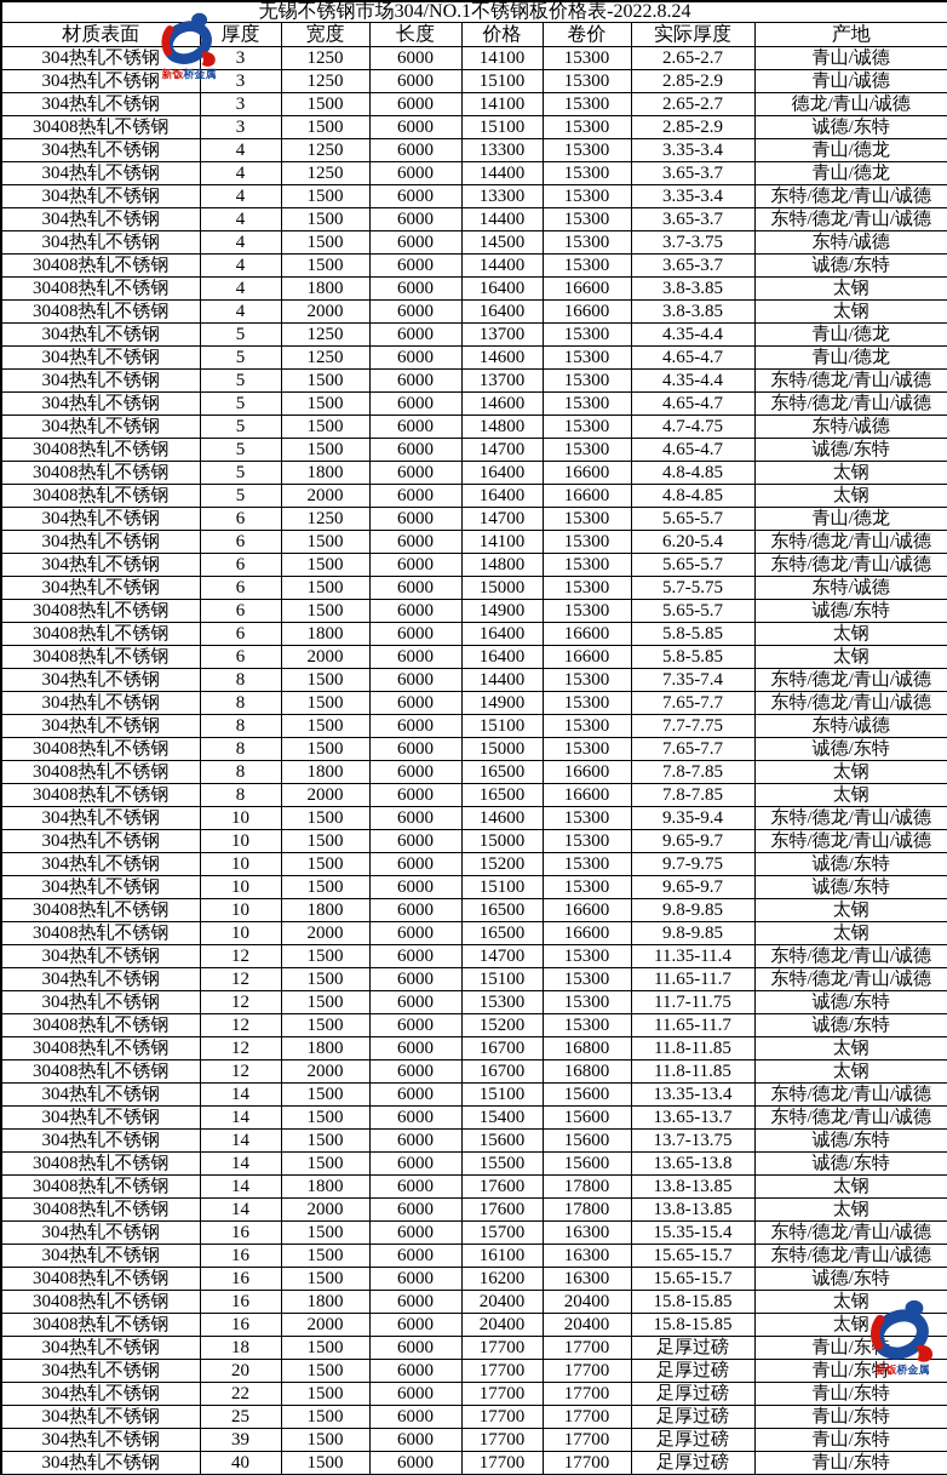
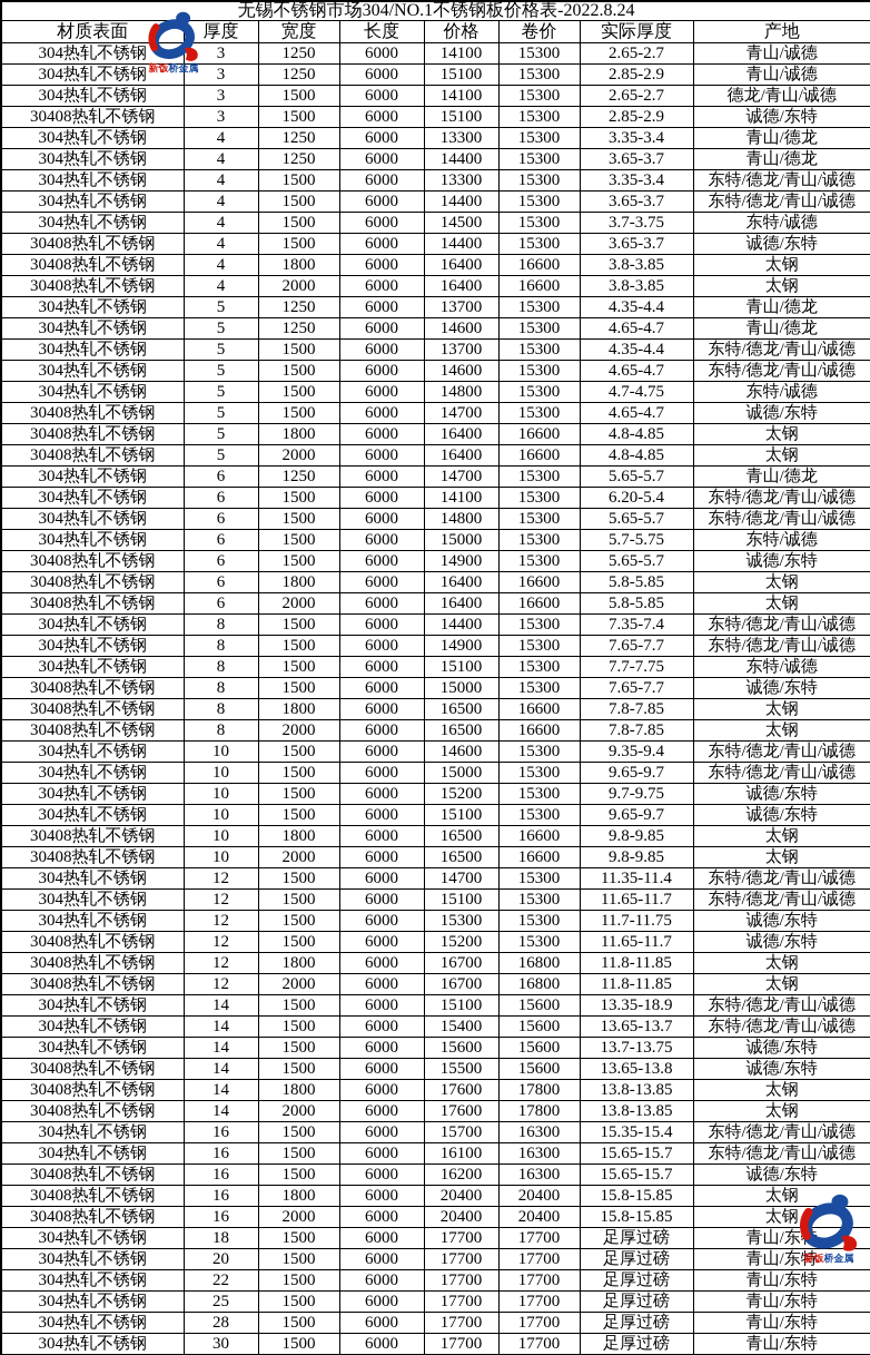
  无锡不锈钢市场304/NO.1不锈钢板价格表-2022.8.24
  材质表面	厚度	宽度	长度	价格	卷价	实际厚度	产地
  304热轧不锈钢	3	1250	6000	14100	15300	2.65-2.7	青山/诚德
  304热轧不锈钢	3	1250	6000	15100	15300	2.85-2.9	青山/诚德
  304热轧不锈钢	3	1500	6000	14100	15300	2.65-2.7	德龙/青山/诚德
  30408热轧不锈钢	3	1500	6000	15100	15300	2.85-2.9	诚德/东特
  304热轧不锈钢	4	1250	6000	13300	15300	3.35-3.4	青山/德龙
  304热轧不锈钢	4	1250	6000	14400	15300	3.65-3.7	青山/德龙
  304热轧不锈钢	4	1500	6000	13300	15300	3.35-3.4	东特/德龙/青山/诚德
  304热轧不锈钢	4	1500	6000	14400	15300	3.65-3.7	东特/德龙/青山/诚德
  304热轧不锈钢	4	1500	6000	14500	15300	3.7-3.75	东特/诚德
  30408热轧不锈钢	4	1500	6000	14400	15300	3.65-3.7	诚德/东特
  30408热轧不锈钢	4	1800	6000	16400	16600	3.8-3.85	太钢
  30408热轧不锈钢	4	2000	6000	16400	16600	3.8-3.85	太钢
  304热轧不锈钢	5	1250	6000	13700	15300	4.35-4.4	青山/德龙
  304热轧不锈钢	5	1250	6000	14600	15300	4.65-4.7	青山/德龙
  304热轧不锈钢	5	1500	6000	13700	15300	4.35-4.4	东特/德龙/青山/诚德
  304热轧不锈钢	5	1500	6000	14600	15300	4.65-4.7	东特/德龙/青山/诚德
  304热轧不锈钢	5	1500	6000	14800	15300	4.7-4.75	东特/诚德
  30408热轧不锈钢	5	1500	6000	14700	15300	4.65-4.7	诚德/东特
  30408热轧不锈钢	5	1800	6000	16400	16600	4.8-4.85	太钢
  30408热轧不锈钢	5	2000	6000	16400	16600	4.8-4.85	太钢
  304热轧不锈钢	6	1250	6000	14700	15300	5.65-5.7	青山/德龙
  304热轧不锈钢	6	1500	6000	14100	15300	6.20-5.4	东特/德龙/青山/诚德
  304热轧不锈钢	6	1500	6000	14800	15300	5.65-5.7	东特/德龙/青山/诚德
  304热轧不锈钢	6	1500	6000	15000	15300	5.7-5.75	东特/诚德
  30408热轧不锈钢	6	1500	6000	14900	15300	5.65-5.7	诚德/东特
  30408热轧不锈钢	6	1800	6000	16400	16600	5.8-5.85	太钢
  30408热轧不锈钢	6	2000	6000	16400	16600	5.8-5.85	太钢
  304热轧不锈钢	8	1500	6000	14400	15300	7.35-7.4	东特/德龙/青山/诚德
  304热轧不锈钢	8	1500	6000	14900	15300	7.65-7.7	东特/德龙/青山/诚德
  304热轧不锈钢	8	1500	6000	15100	15300	7.7-7.75	东特/诚德
  30408热轧不锈钢	8	1500	6000	15000	15300	7.65-7.7	诚德/东特
  30408热轧不锈钢	8	1800	6000	16500	16600	7.8-7.85	太钢
  30408热轧不锈钢	8	2000	6000	16500	16600	7.8-7.85	太钢
  304热轧不锈钢	10	1500	6000	14600	15300	9.35-9.4	东特/德龙/青山/诚德
  304热轧不锈钢	10	1500	6000	15000	15300	9.65-9.7	东特/德龙/青山/诚德
  304热轧不锈钢	10	1500	6000	15200	15300	9.7-9.75	诚德/东特
  304热轧不锈钢	10	1500	6000	15100	15300	9.65-9.7	诚德/东特
  30408热轧不锈钢	10	1800	6000	16500	16600	9.8-9.85	太钢
  30408热轧不锈钢	10	2000	6000	16500	16600	9.8-9.85	太钢
  304热轧不锈钢	12	1500	6000	14700	15300	11.35-11.4	东特/德龙/青山/诚德
  304热轧不锈钢	12	1500	6000	15100	15300	11.65-11.7	东特/德龙/青山/诚德
  304热轧不锈钢	12	1500	6000	15300	15300	11.7-11.75	诚德/东特
  30408热轧不锈钢	12	1500	6000	15200	15300	11.65-11.7	诚德/东特
  30408热轧不锈钢	12	1800	6000	16700	16800	11.8-11.85	太钢
  30408热轧不锈钢	12	2000	6000	16700	16800	11.8-11.85	太钢
- 304热轧不锈钢	14	1500	6000	15100	15600	13.35-13.4	东特/德龙/青山/诚德
+ 304热轧不锈钢	14	1500	6000	15100	15600	13.35-18.9	东特/德龙/青山/诚德
  304热轧不锈钢	14	1500	6000	15400	15600	13.65-13.7	东特/德龙/青山/诚德
  304热轧不锈钢	14	1500	6000	15600	15600	13.7-13.75	诚德/东特
  30408热轧不锈钢	14	1500	6000	15500	15600	13.65-13.8	诚德/东特
  30408热轧不锈钢	14	1800	6000	17600	17800	13.8-13.85	太钢
  30408热轧不锈钢	14	2000	6000	17600	17800	13.8-13.85	太钢
  304热轧不锈钢	16	1500	6000	15700	16300	15.35-15.4	东特/德龙/青山/诚德
  304热轧不锈钢	16	1500	6000	16100	16300	15.65-15.7	东特/德龙/青山/诚德
  30408热轧不锈钢	16	1500	6000	16200	16300	15.65-15.7	诚德/东特
  30408热轧不锈钢	16	1800	6000	20400	20400	15.8-15.85	太钢
  30408热轧不锈钢	16	2000	6000	20400	20400	15.8-15.85	太钢
  304热轧不锈钢	18	1500	6000	17700	17700	足厚过磅	青山/东
  304热轧不锈钢	20	1500	6000	17700	17700	足厚过磅	青山/东特
  304热轧不锈钢	22	1500	6000	17700	17700	足厚过磅	青山/东特
  304热轧不锈钢	25	1500	6000	17700	17700	足厚过磅	青山/东特
- 304热轧不锈钢	39	1500	6000	17700	17700	足厚过磅	青山/东特
+ 304热轧不锈钢	28	1500	6000	17700	17700	足厚过磅	青山/东特
- 304热轧不锈钢	40	1500	6000	17700	17700	足厚过磅	青山/东特
+ 304热轧不锈钢	30	1500	6000	17700	17700	足厚过磅	青山/东特
  新饭桥金属
  新饭桥金属
